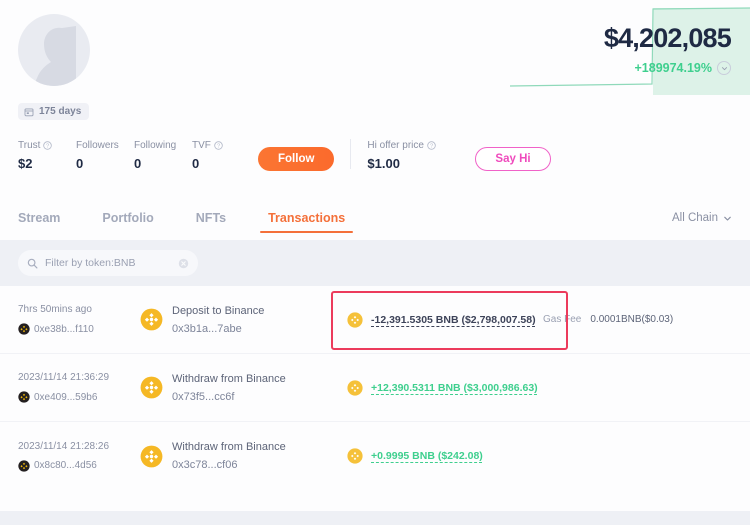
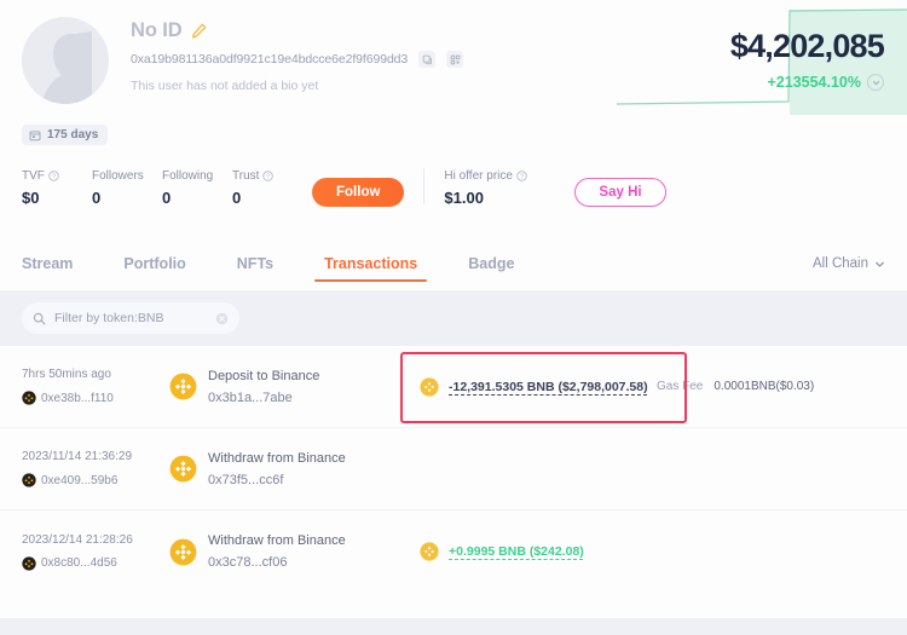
+ No ID
+ 0xa19b981136a0df9921c19e4bdcce6e2f9f699dd3
+ This user has not added a bio yet
  175 days
  $4,202,085
- +189974.19%
+ +213554.10%
- Trust
+ TVF
- $2
+ $0
  Followers
  0
  Following
  0
- TVF
+ Trust
  0
  Follow
  Hi offer price
  $1.00
  Say Hi
  Stream
  Portfolio
  NFTs
  Transactions
+ Badge
  All Chain
  Filter by token:BNB
  7hrs 50mins ago
  0xe38b...f110
  Deposit to Binance
  0x3b1a...7abe
  -12,391.5305 BNB ($2,798,007.58)
  Gas Fee
  0.0001BNB($0.03)
  2023/11/14 21:36:29
  0xe409...59b6
  Withdraw from Binance
  0x73f5...cc6f
- +12,390.5311 BNB ($3,000,986.63)
- 2023/11/14 21:28:26
+ 2023/12/14 21:28:26
  0x8c80...4d56
  Withdraw from Binance
  0x3c78...cf06
  +0.9995 BNB ($242.08)
